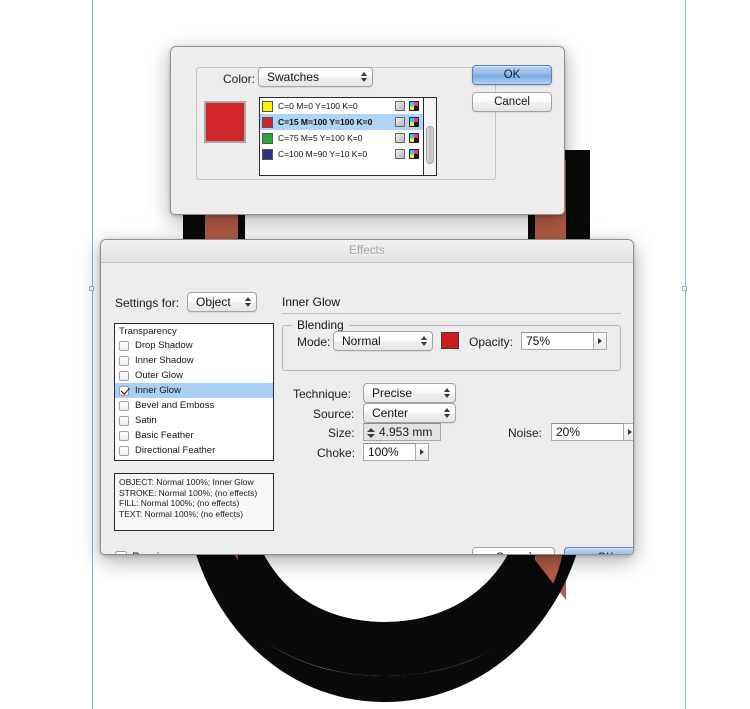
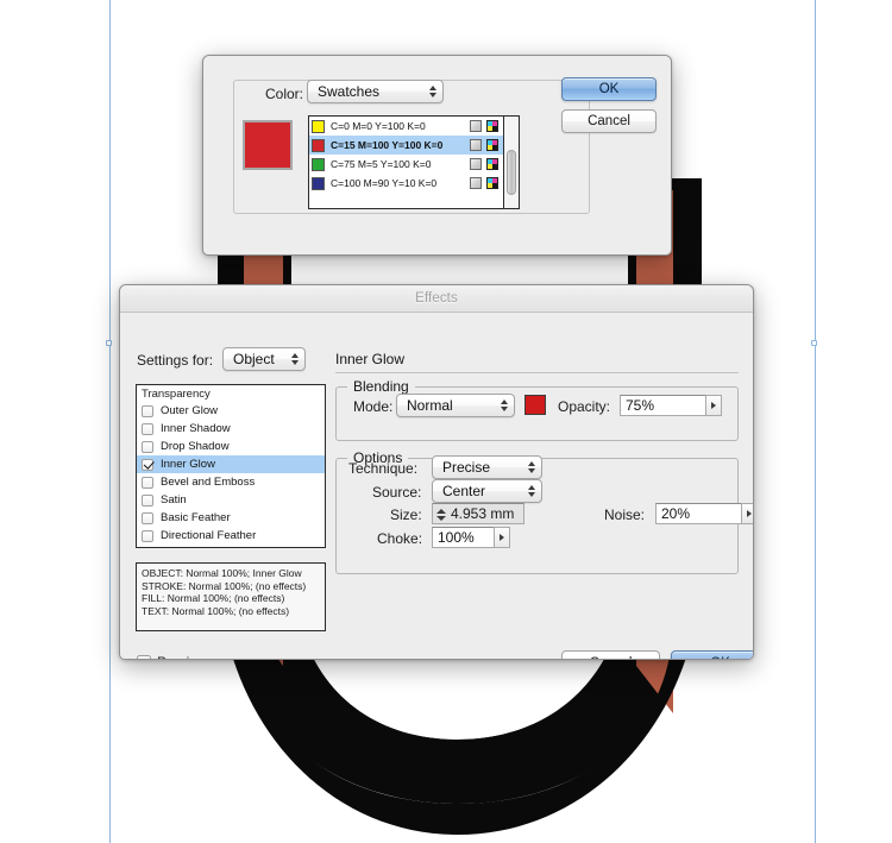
  Color:
  Swatches
  C=0 M=0 Y=100 K=0
  C=15 M=100 Y=100 K=0
  C=75 M=5 Y=100 K=0
  C=100 M=90 Y=10 K=0
  OK
  Cancel
  Effects
  Settings for:
  Object
  Inner Glow
  Transparency
- Drop Shadow
+ Outer Glow
  Inner Shadow
- Outer Glow
+ Drop Shadow
  Inner Glow
  Bevel and Emboss
  Satin
  Basic Feather
  Directional Feather
  OBJECT: Normal 100%; Inner Glow
  STROKE: Normal 100%; (no effects)
  FILL: Normal 100%; (no effects)
  TEXT: Normal 100%; (no effects)
  Blending
  Mode:
  Normal
  Opacity:
  75%
+ Options
  Technique:
  Precise
  Source:
  Center
  Size:
  4.953 mm
  Choke:
  100%
  Noise:
  20%
